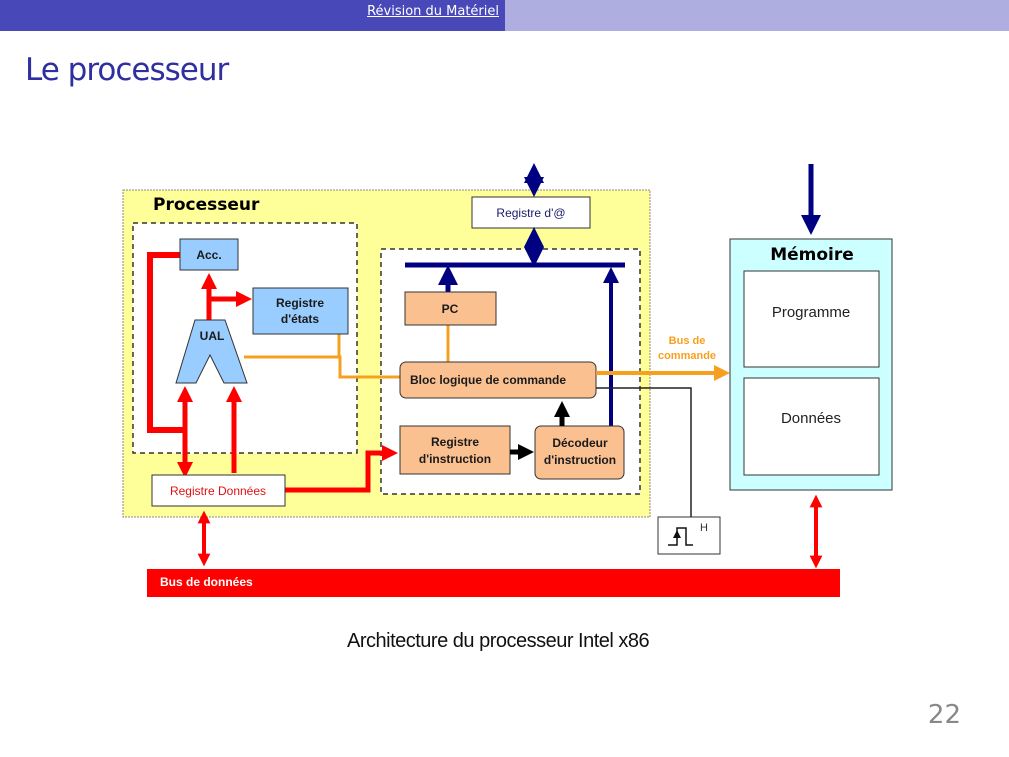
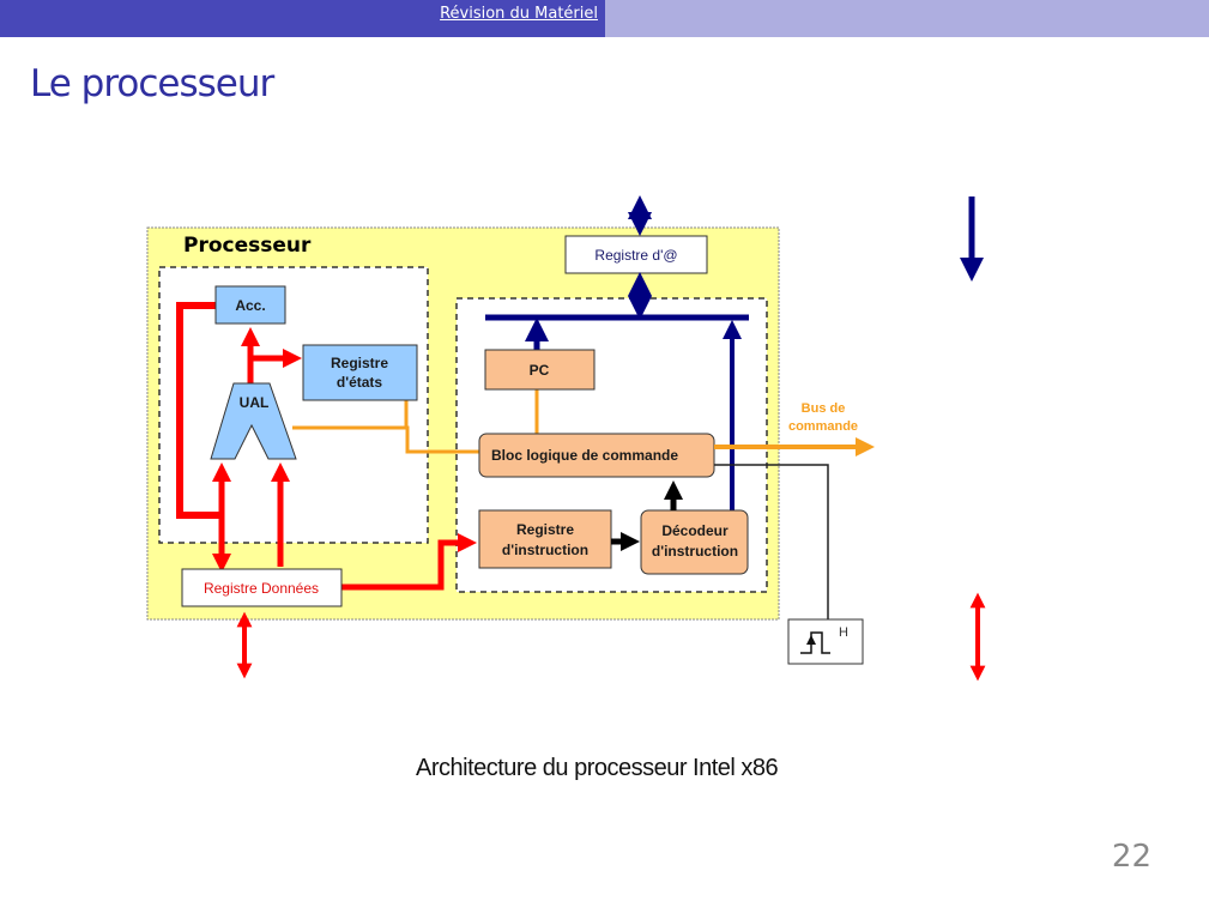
  Révision du Matériel
  Le processeur
  Processeur
  Acc.
  Registre
  d'états
  UAL
  Registre Données
  Registre d'@
  PC
  Bloc logique de commande
  Registre
  d'instruction
  Décodeur
  d'instruction
  Bus de
  commande
  H
- Mémoire
- Programme
- Données
- Bus de données
  Architecture du processeur Intel x86
  22
